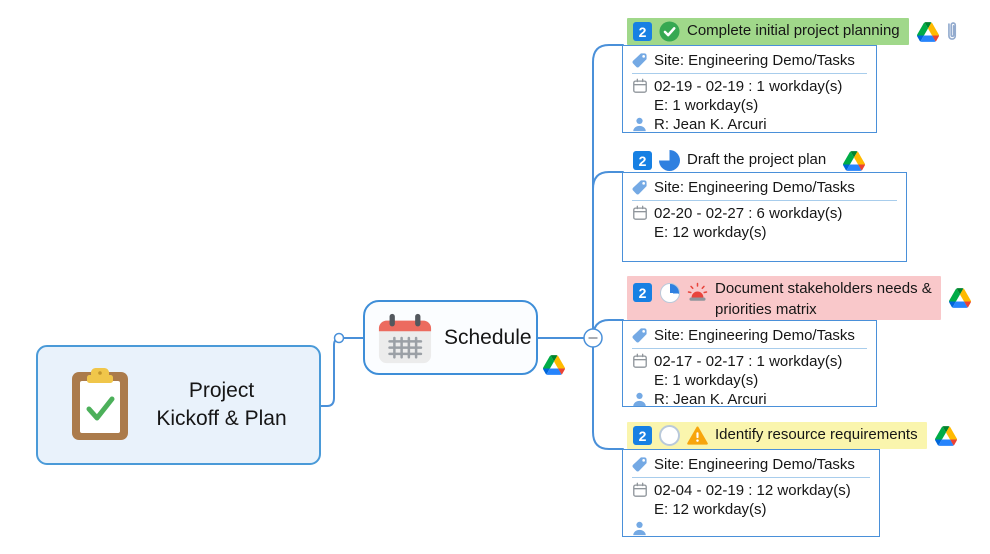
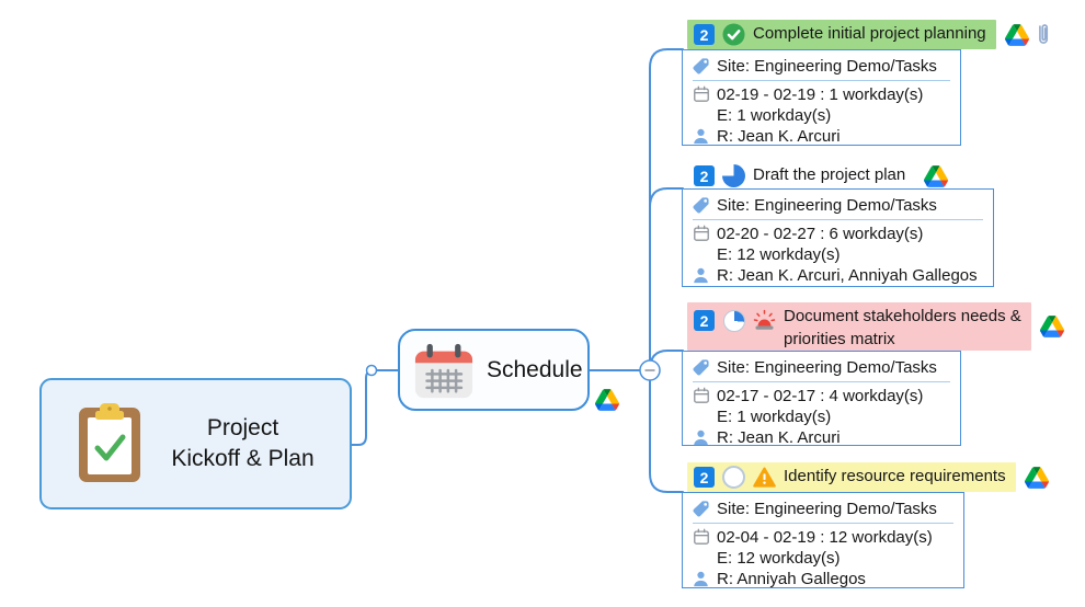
  Project
  Kickoff & Plan
  Schedule
  2
  Complete initial project planning
  Site: Engineering Demo/Tasks
  02-19 - 02-19 : 1 workday(s)
  E: 1 workday(s)
  R: Jean K. Arcuri
  2
  Draft the project plan
  Site: Engineering Demo/Tasks
  02-20 - 02-27 : 6 workday(s)
  E: 12 workday(s)
+ R: Jean K. Arcuri, Anniyah Gallegos
  2
  Document stakeholders needs &
  priorities matrix
  Site: Engineering Demo/Tasks
- 02-17 - 02-17 : 1 workday(s)
+ 02-17 - 02-17 : 4 workday(s)
  E: 1 workday(s)
  R: Jean K. Arcuri
  2
  Identify resource requirements
  Site: Engineering Demo/Tasks
  02-04 - 02-19 : 12 workday(s)
  E: 12 workday(s)
+ R: Anniyah Gallegos
